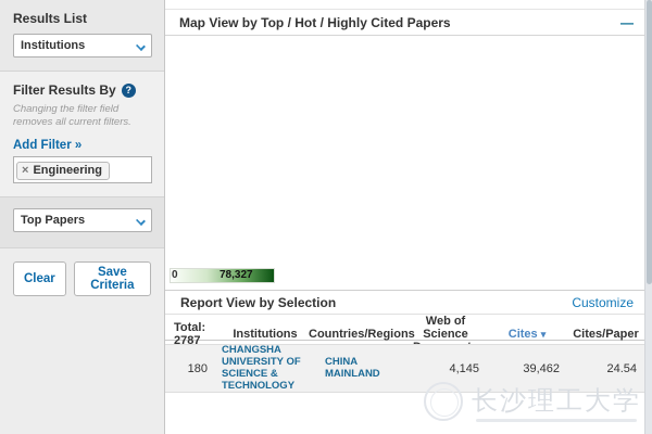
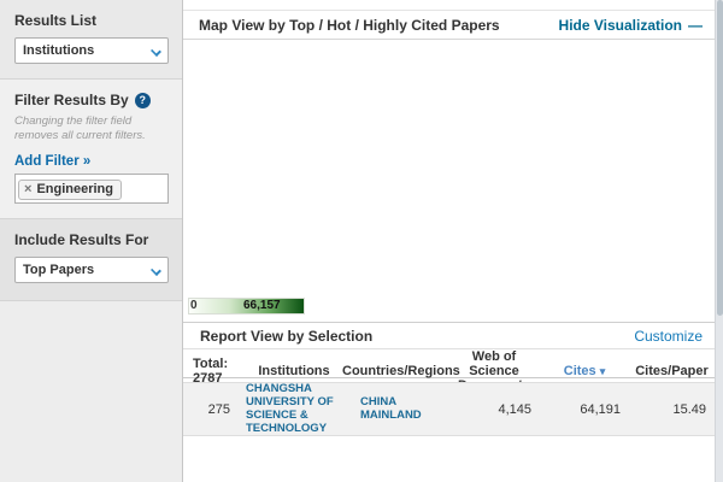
  Results List
  Institutions
  Filter Results By
  ?
  Changing the filter field removes all current filters.
  Add Filter »
  ×
  Engineering
+ Include Results For
  Top Papers
- Clear
- Save Criteria
  Map View by Top / Hot / Highly Cited Papers
+ Hide Visualization
  —
  0
- 78,327
+ 66,157
  Report View by Selection
  Customize
  Total:
  2787
  Institutions
  Countries/Regio
  Cites ▾
  Cites/Paper
- 180
+ 275
  CHANGSHA UNIVERSITY OF SCIENCE & TECHNOLOGY
  CHINA MAINLAND
  4,145
- 39,462
+ 64,191
- 24.54
+ 15.49
- 长沙理工大学
